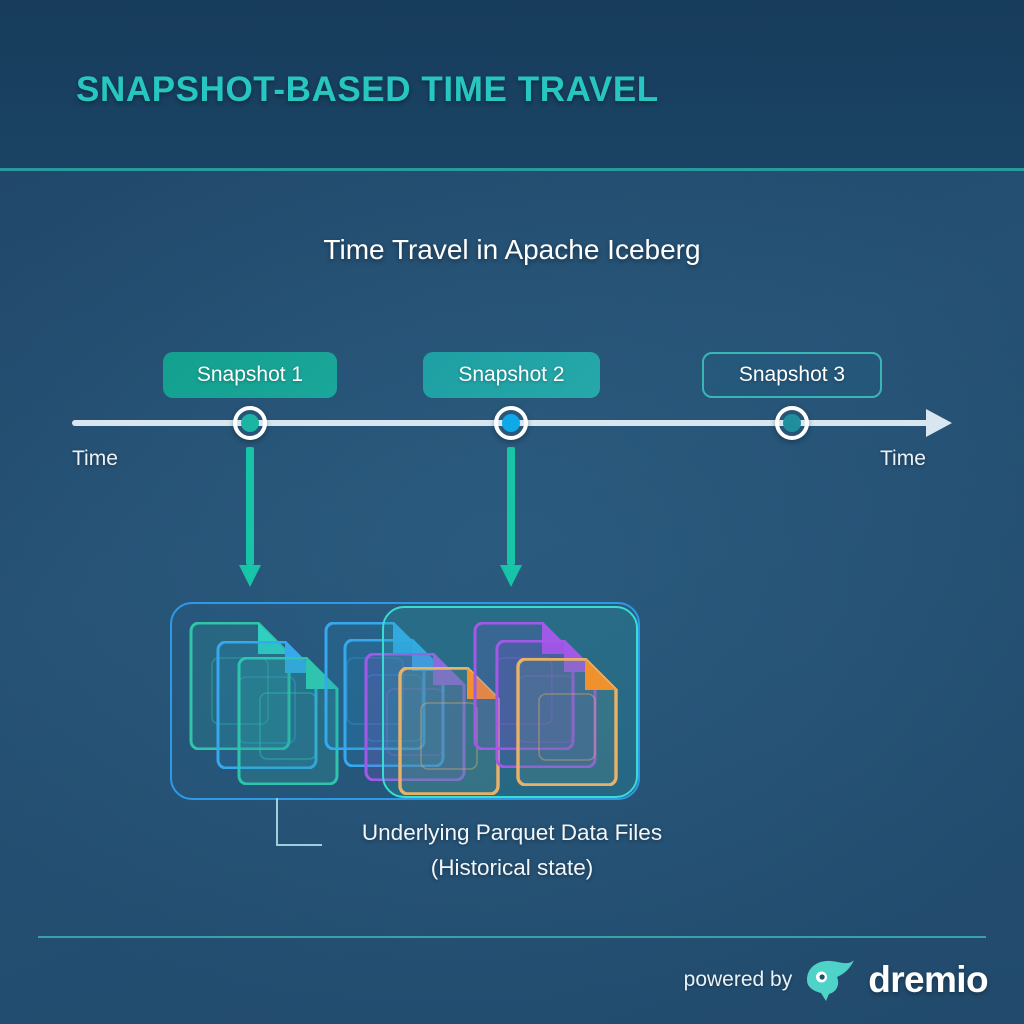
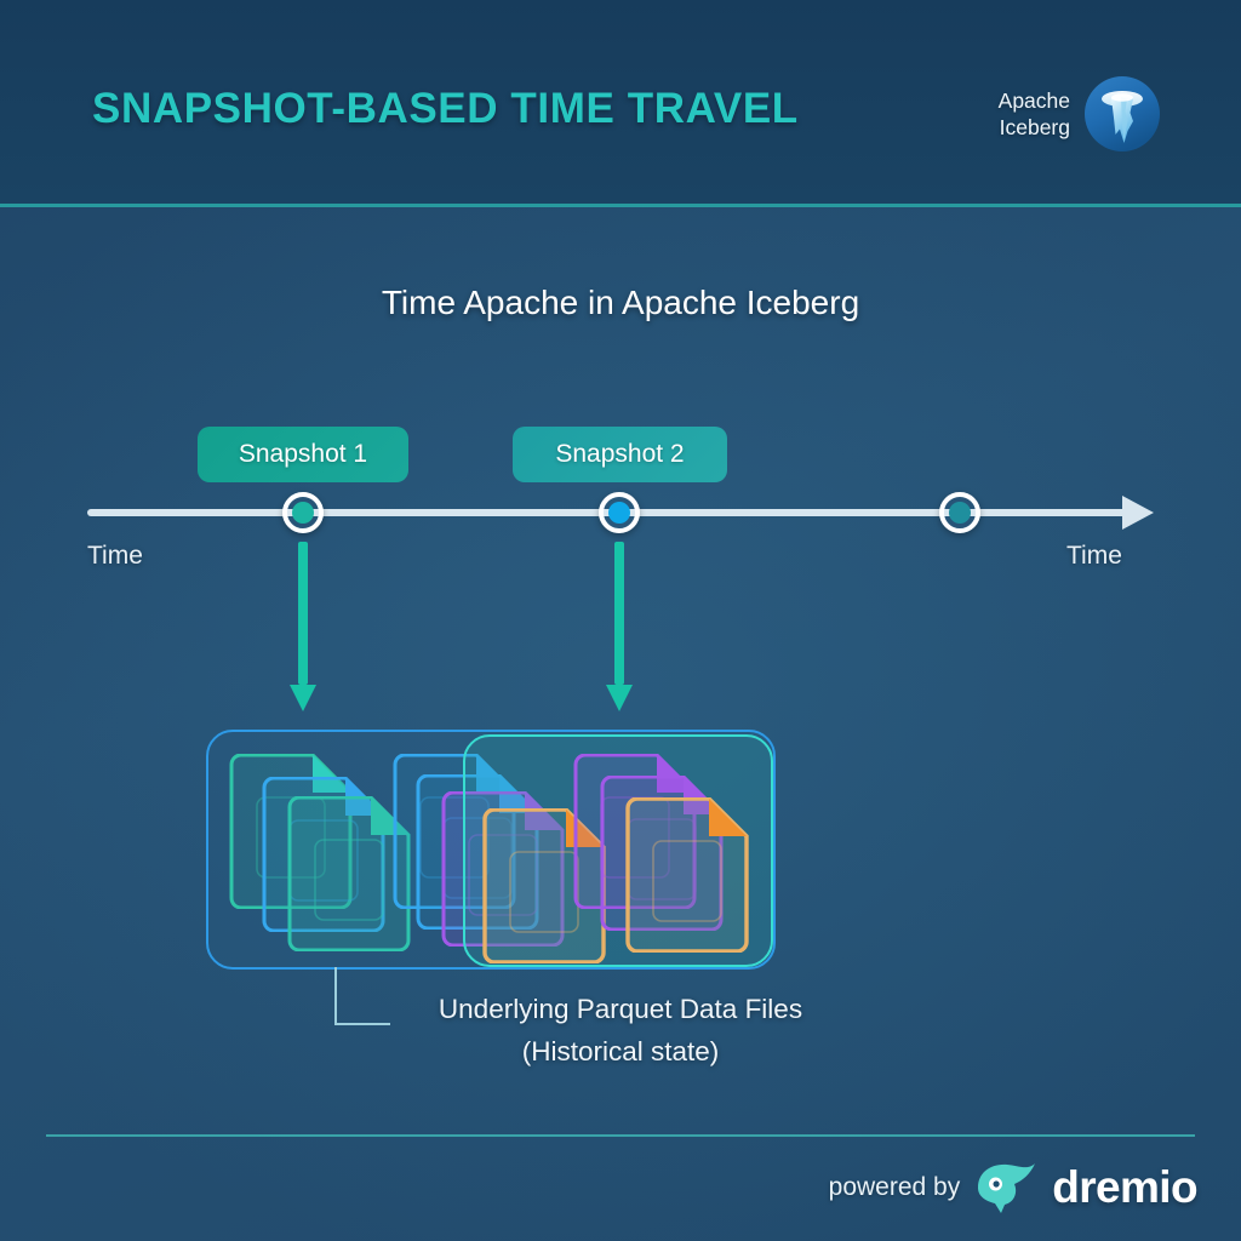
  SNAPSHOT-BASED TIME TRAVEL
+ Apache
+ Iceberg
- Time Travel in Apache Iceberg
+ Time Apache in Apache Iceberg
  Time
  Time
  Snapshot 1
  Snapshot 2
- Snapshot 3
  Underlying Parquet Data Files
  (Historical state)
  powered by
  dremio
